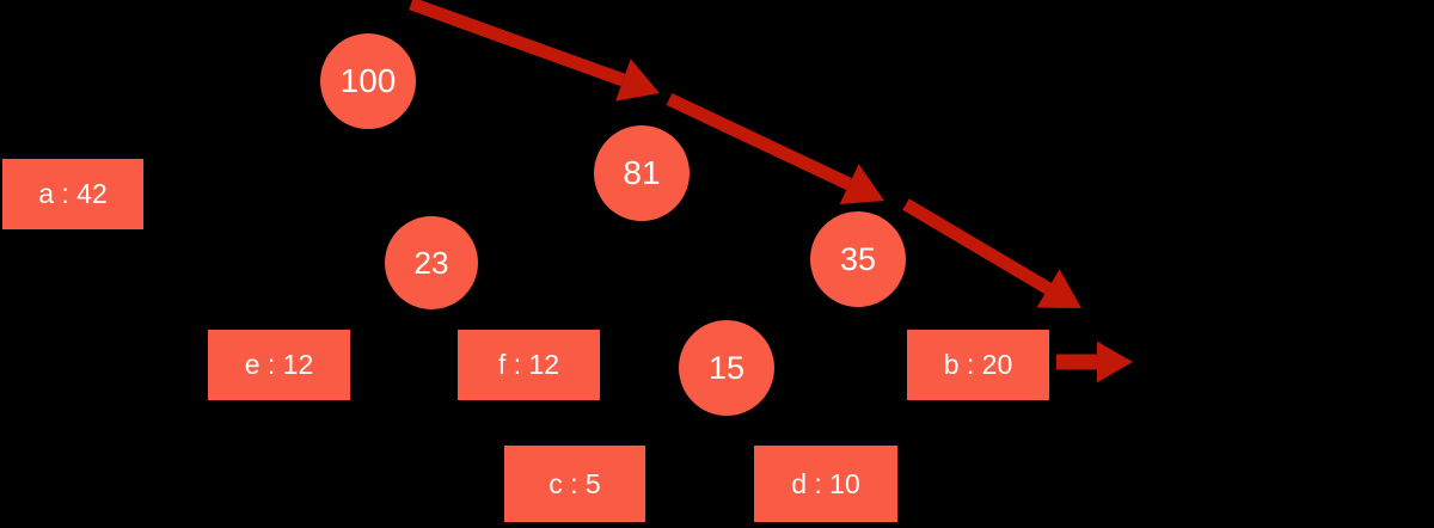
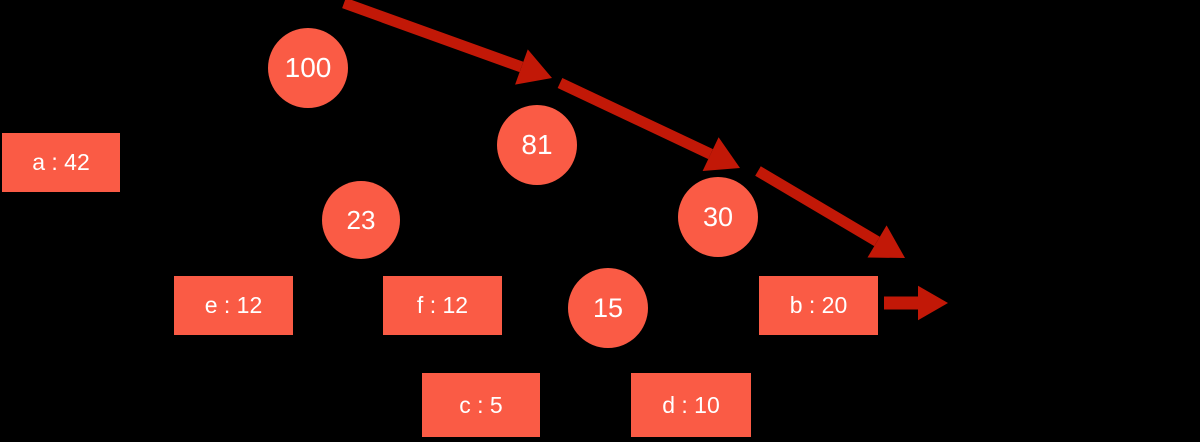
  100
  81
  23
- 35
+ 30
  15
  a : 42
  e : 12
  f : 12
  b : 20
  c : 5
  d : 10
